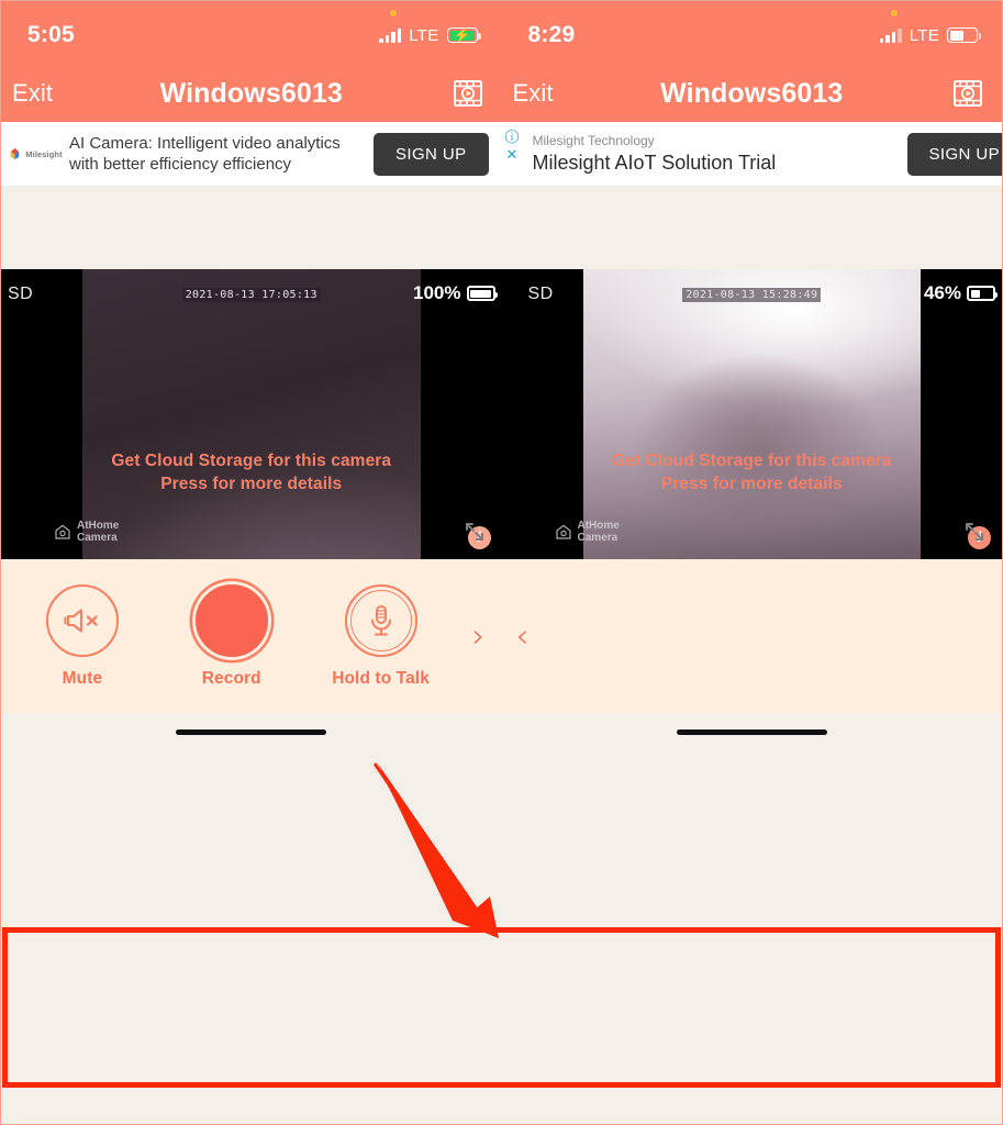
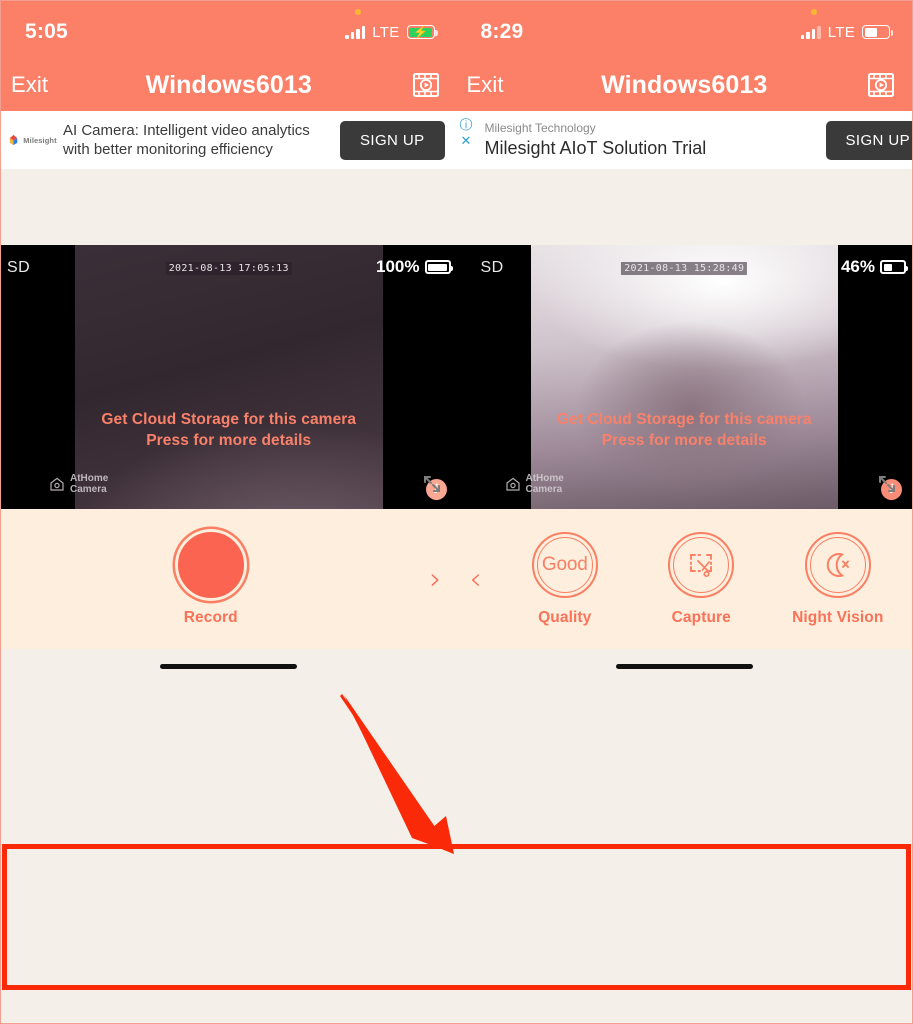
  5:05
  LTE
  ⚡
  Exit
  Windows6013
  Milesight
- AI Camera: Intelligent video analytics with better efficiency efficiency
+ AI Camera: Intelligent video analytics with better monitoring efficiency
  SIGN UP
  SD
  2021-08-13 17:05:13
  100%
  AtHome
  Camera
  Get Cloud Storage for this camera
  Press for more details
- Mute
  Record
- Hold to Talk
  ›
  8:29
  LTE
  Exit
  Windows6013
  ⓘ
  ✕
  Milesight Technology
  Milesight AIoT Solution Trial
  SIGN UP
  SD
  2021-08-13 15:28:49
  46%
  AtHome
  Camera
  Get Cloud Storage for this camera
  Press for more details
  ‹
+ Good
+ Quality
+ Capture
+ Night Vision
